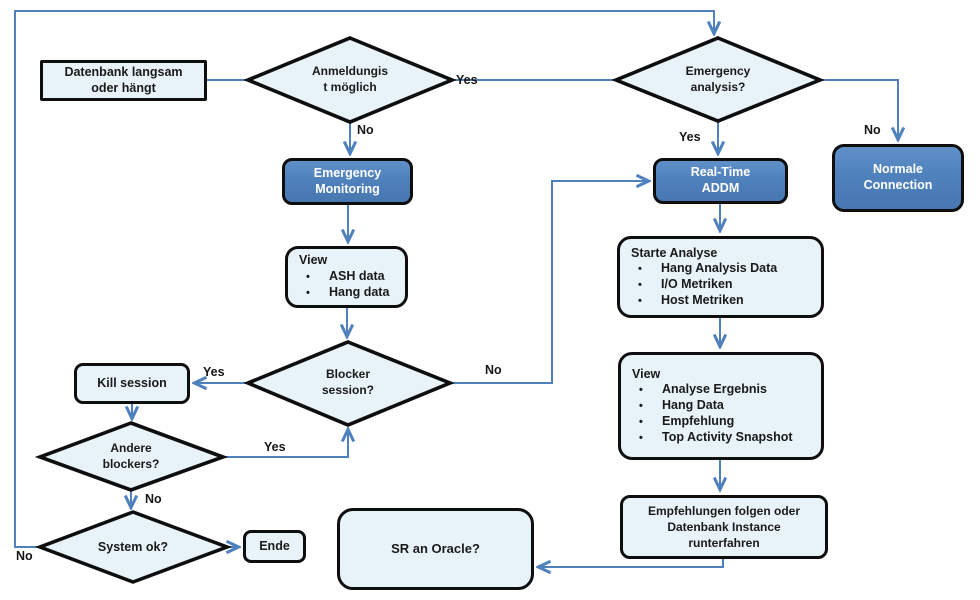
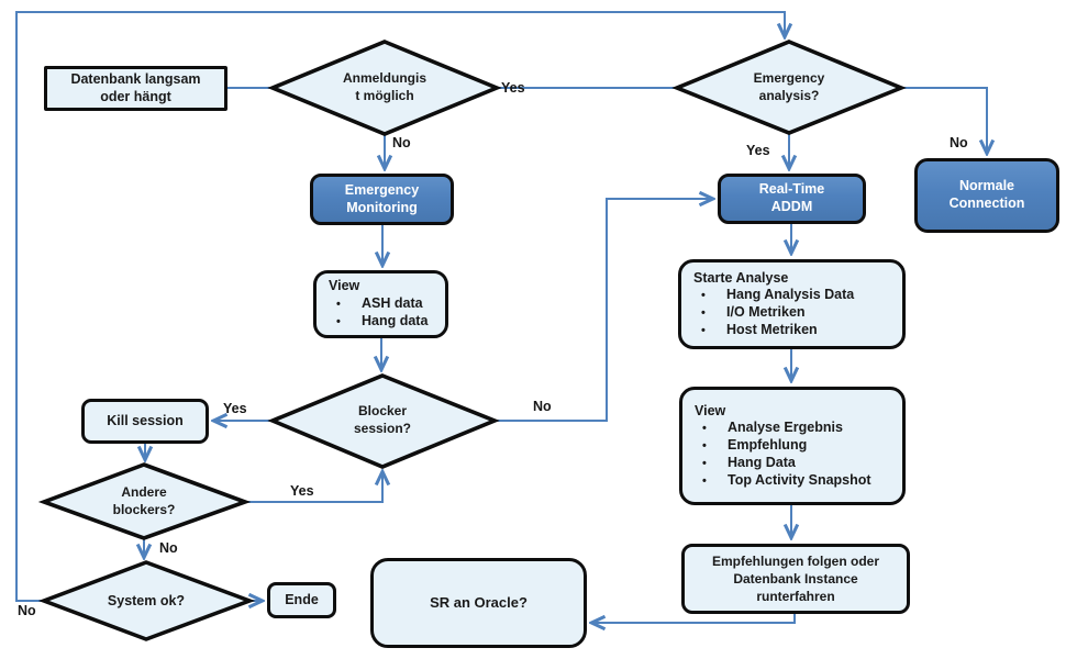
  Datenbank langsam
  oder hängt
  Emergency
  Monitoring
  View
  •
  ASH data
  •
  Hang data
  Kill session
  Ende
  SR an Oracle?
  Real-Time
  ADDM
  Normale
  Connection
  Starte Analyse
  •
  Hang Analysis Data
  •
  I/O Metriken
  •
  Host Metriken
  View
  •
  Analyse Ergebnis
  •
- Hang Data
+ Empfehlung
  •
- Empfehlung
+ Hang Data
  •
  Top Activity Snapshot
  Empfehlungen folgen oder
  Datenbank Instance
  runterfahren
  Anmeldungis
  t möglich
  Blocker
  session?
  Andere
  blockers?
  System ok?
  Emergency
  analysis?
  Yes
  No
  Yes
  No
  Yes
  No
  Yes
  No
  No
